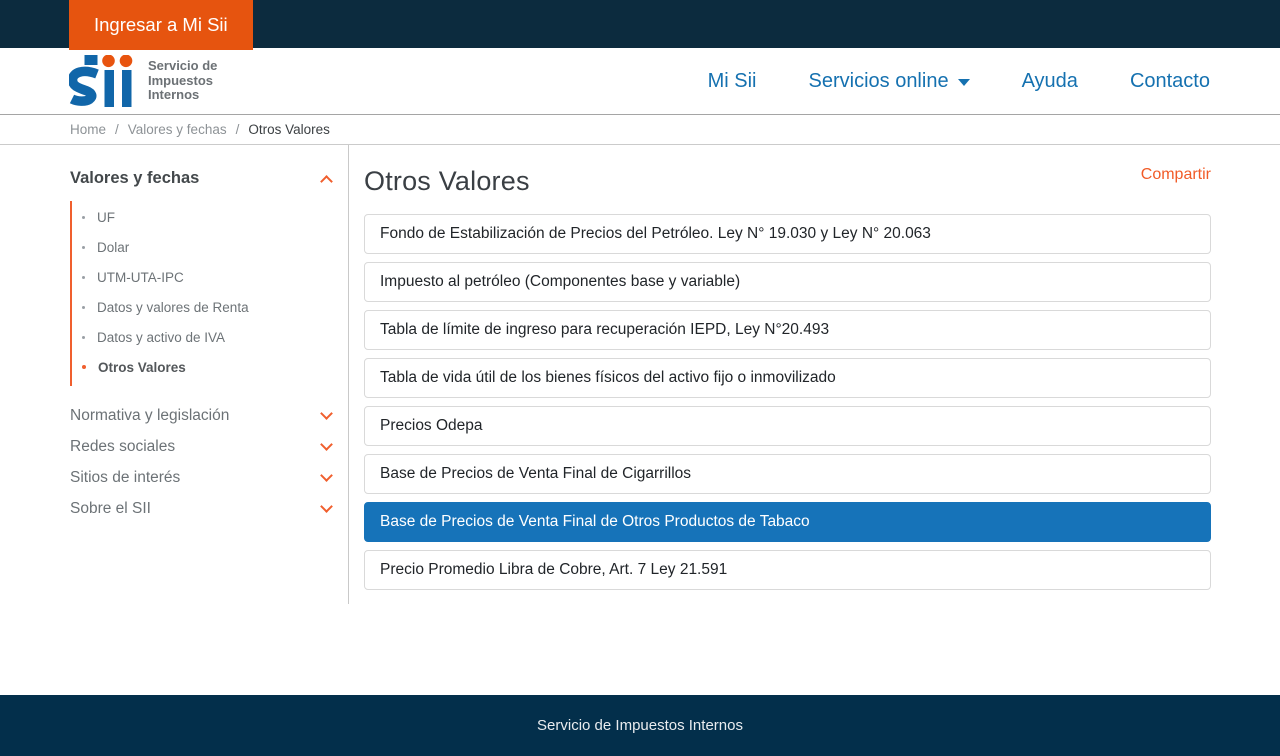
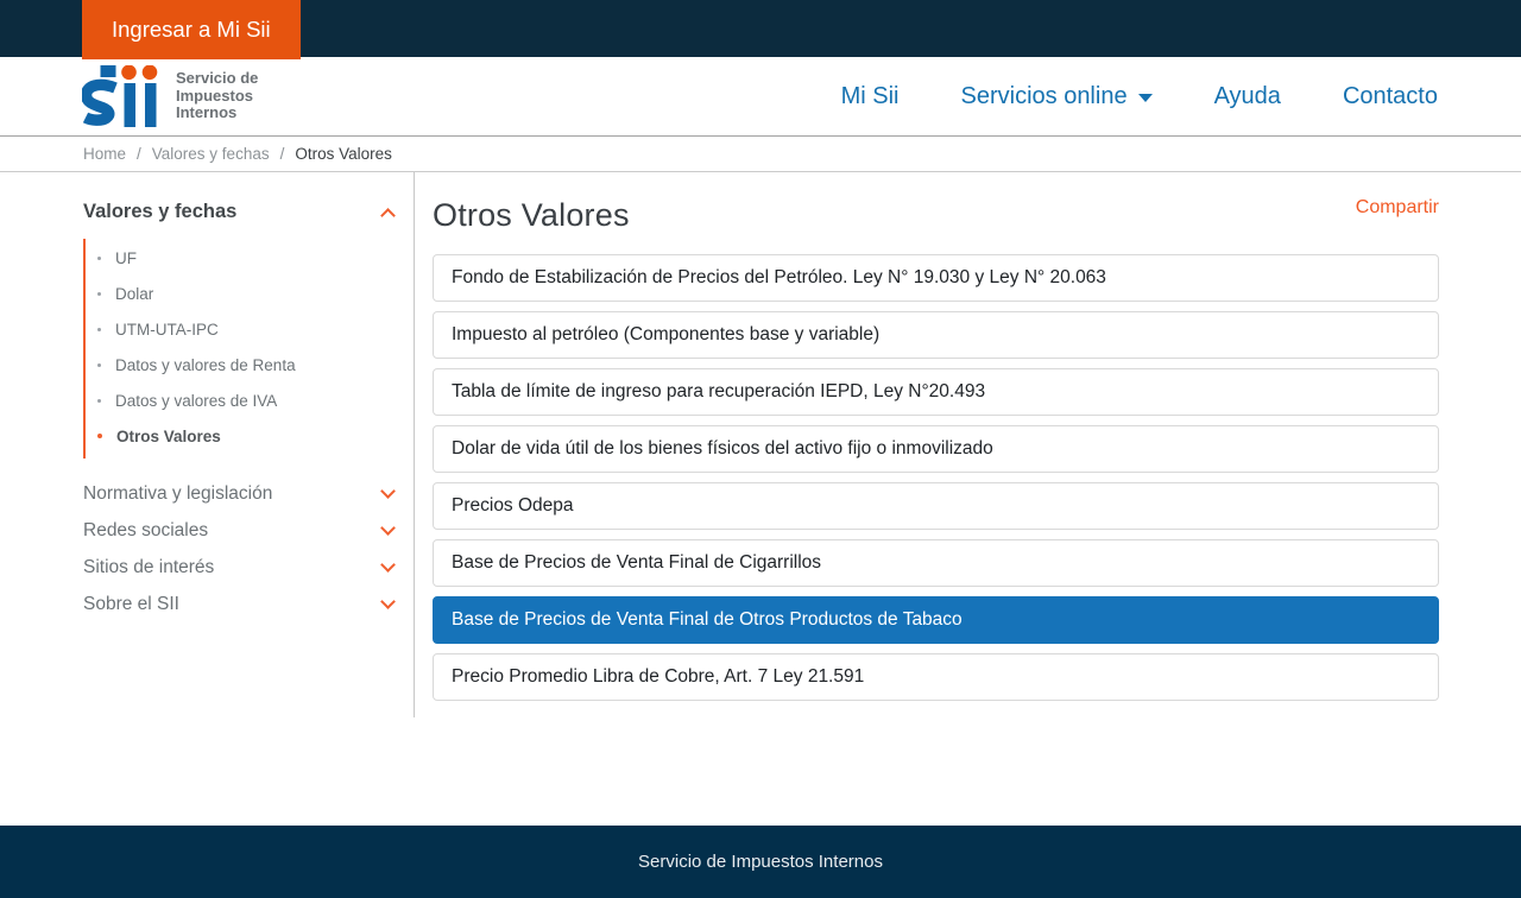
  Ingresar a Mi Sii
  Servicio de
  Impuestos
  Internos
  Mi Sii
  Servicios online
  Ayuda
  Contacto
  Home
  /
  Valores y fechas
  /
  Otros Valores
  Valores y fechas
  UF
  Dolar
  UTM-UTA-IPC
  Datos y valores de Renta
- Datos y activo de IVA
+ Datos y valores de IVA
  Otros Valores
  Normativa y legislación
  Redes sociales
  Sitios de interés
  Sobre el SII
  Otros Valores
  Compartir
  Fondo de Estabilización de Precios del Petróleo. Ley N° 19.030 y Ley N° 20.063
  Impuesto al petróleo (Componentes base y variable)
  Tabla de límite de ingreso para recuperación IEPD, Ley N°20.493
- Tabla de vida útil de los bienes físicos del activo fijo o inmovilizado
+ Dolar de vida útil de los bienes físicos del activo fijo o inmovilizado
  Precios Odepa
  Base de Precios de Venta Final de Cigarrillos
  Base de Precios de Venta Final de Otros Productos de Tabaco
  Precio Promedio Libra de Cobre, Art. 7 Ley 21.591
  Servicio de Impuestos Internos
